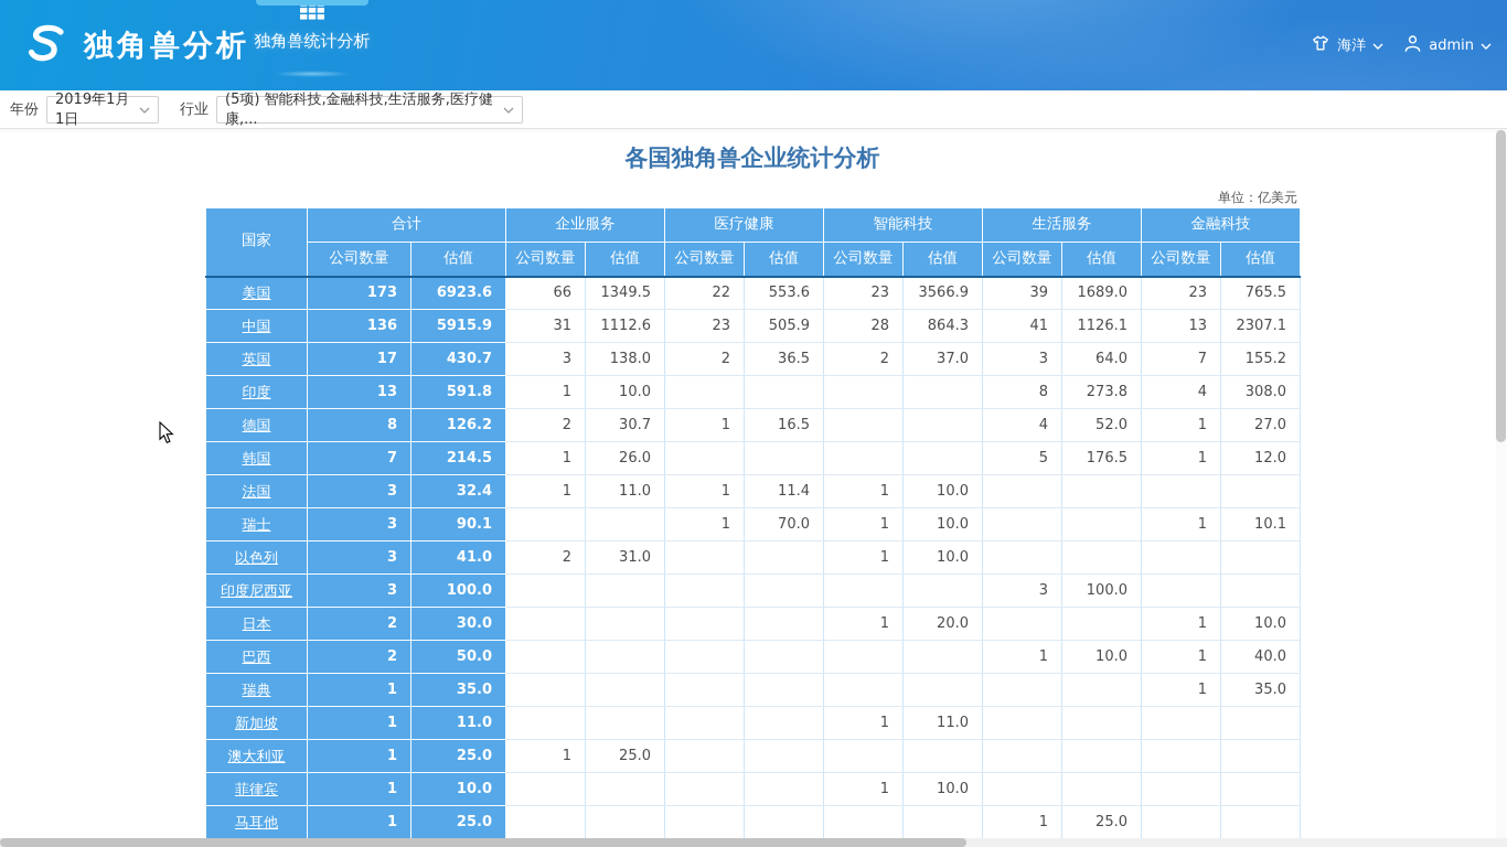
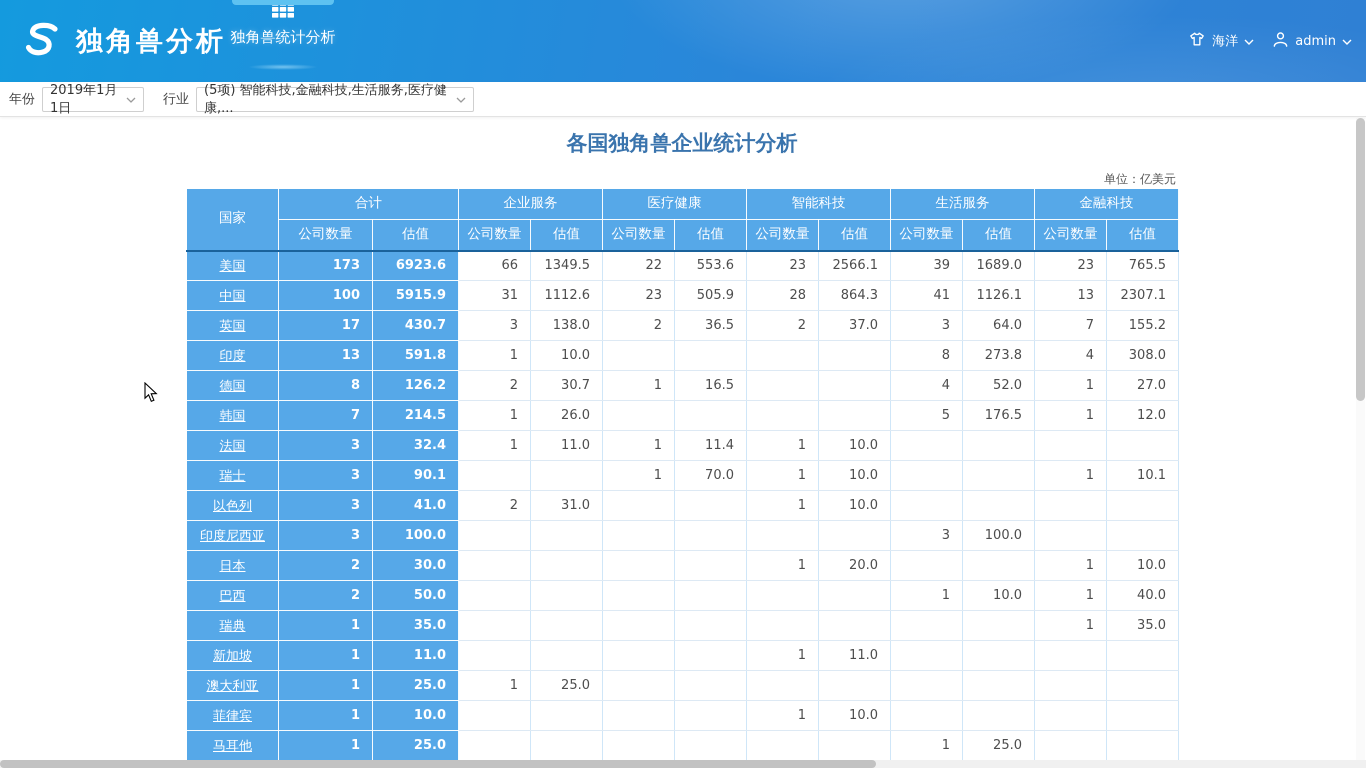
  独角兽分析
  独角兽统计分析
  海洋
  admin
  年份
  2019年1月1日
  行业
  (5项) 智能科技,金融科技,生活服务,医疗健康,...
  各国独角兽企业统计分析
  单位：亿美元
  国家	合计	企业服务	医疗健康	智能科技	生活服务	金融科技
  公司数量	估值	公司数量	估值	公司数量	估值	公司数量	估值	公司数量	估值	公司数量	估值
- 美国	173	6923.6	66	1349.5	22	553.6	23	3566.9	39	1689.0	23	765.5
+ 美国	173	6923.6	66	1349.5	22	553.6	23	2566.1	39	1689.0	23	765.5
- 中国	136	5915.9	31	1112.6	23	505.9	28	864.3	41	1126.1	13	2307.1
+ 中国	100	5915.9	31	1112.6	23	505.9	28	864.3	41	1126.1	13	2307.1
  英国	17	430.7	3	138.0	2	36.5	2	37.0	3	64.0	7	155.2
  印度	13	591.8	1	10.0					8	273.8	4	308.0
  德国	8	126.2	2	30.7	1	16.5			4	52.0	1	27.0
  韩国	7	214.5	1	26.0					5	176.5	1	12.0
  法国	3	32.4	1	11.0	1	11.4	1	10.0
  瑞士	3	90.1			1	70.0	1	10.0			1	10.1
  以色列	3	41.0	2	31.0			1	10.0
  印度尼西亚	3	100.0							3	100.0
  日本	2	30.0					1	20.0			1	10.0
  巴西	2	50.0							1	10.0	1	40.0
  瑞典	1	35.0									1	35.0
  新加坡	1	11.0					1	11.0
  澳大利亚	1	25.0	1	25.0
  菲律宾	1	10.0					1	10.0
  马耳他	1	25.0							1	25.0
